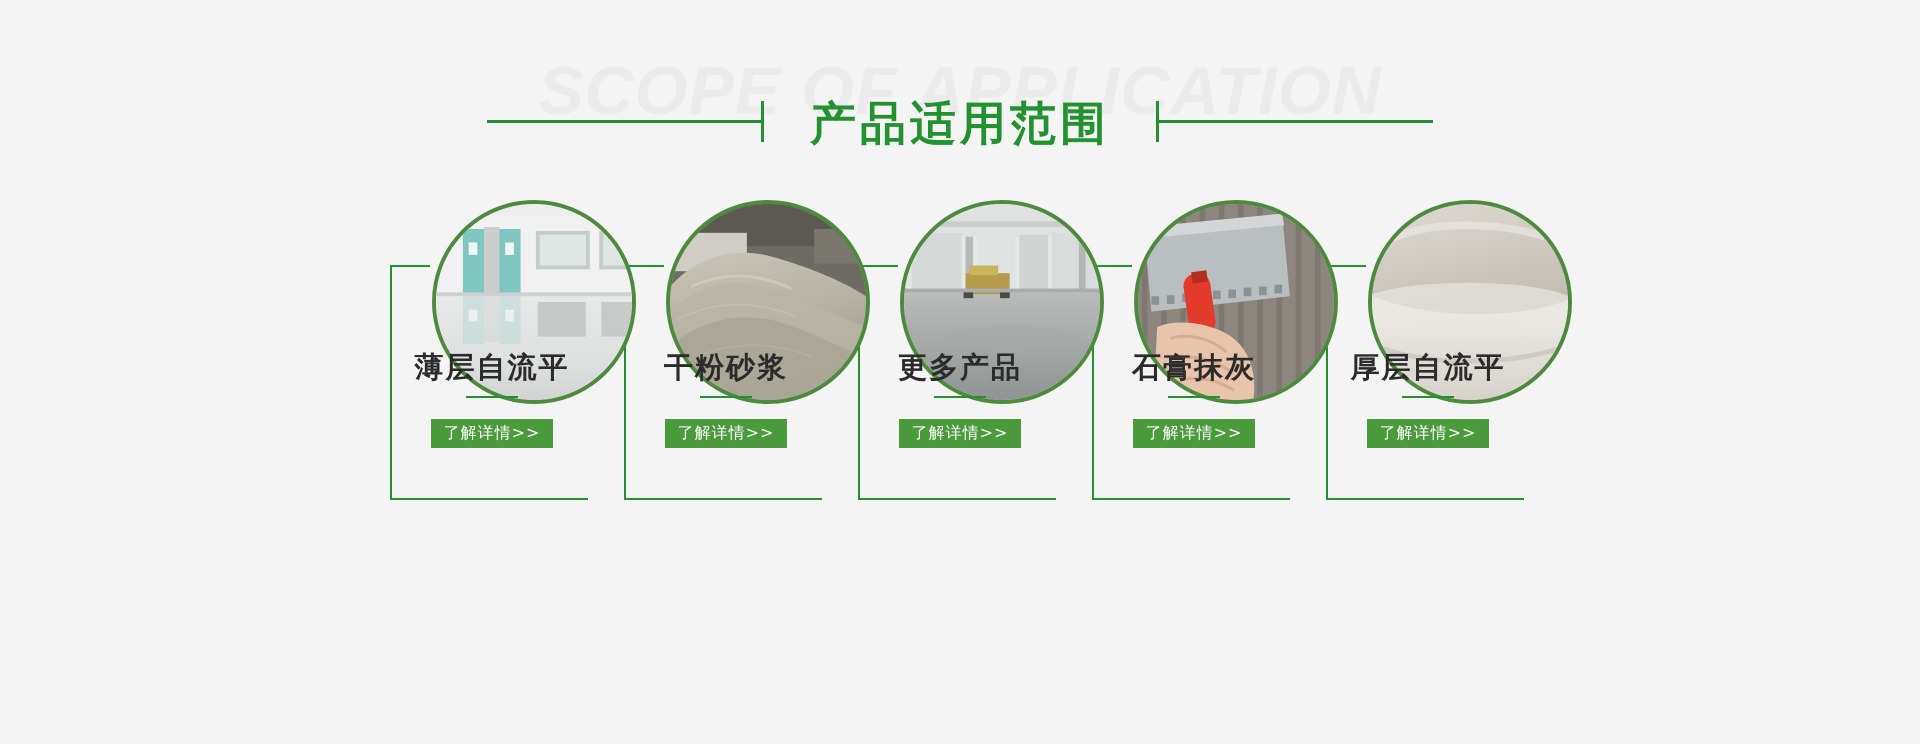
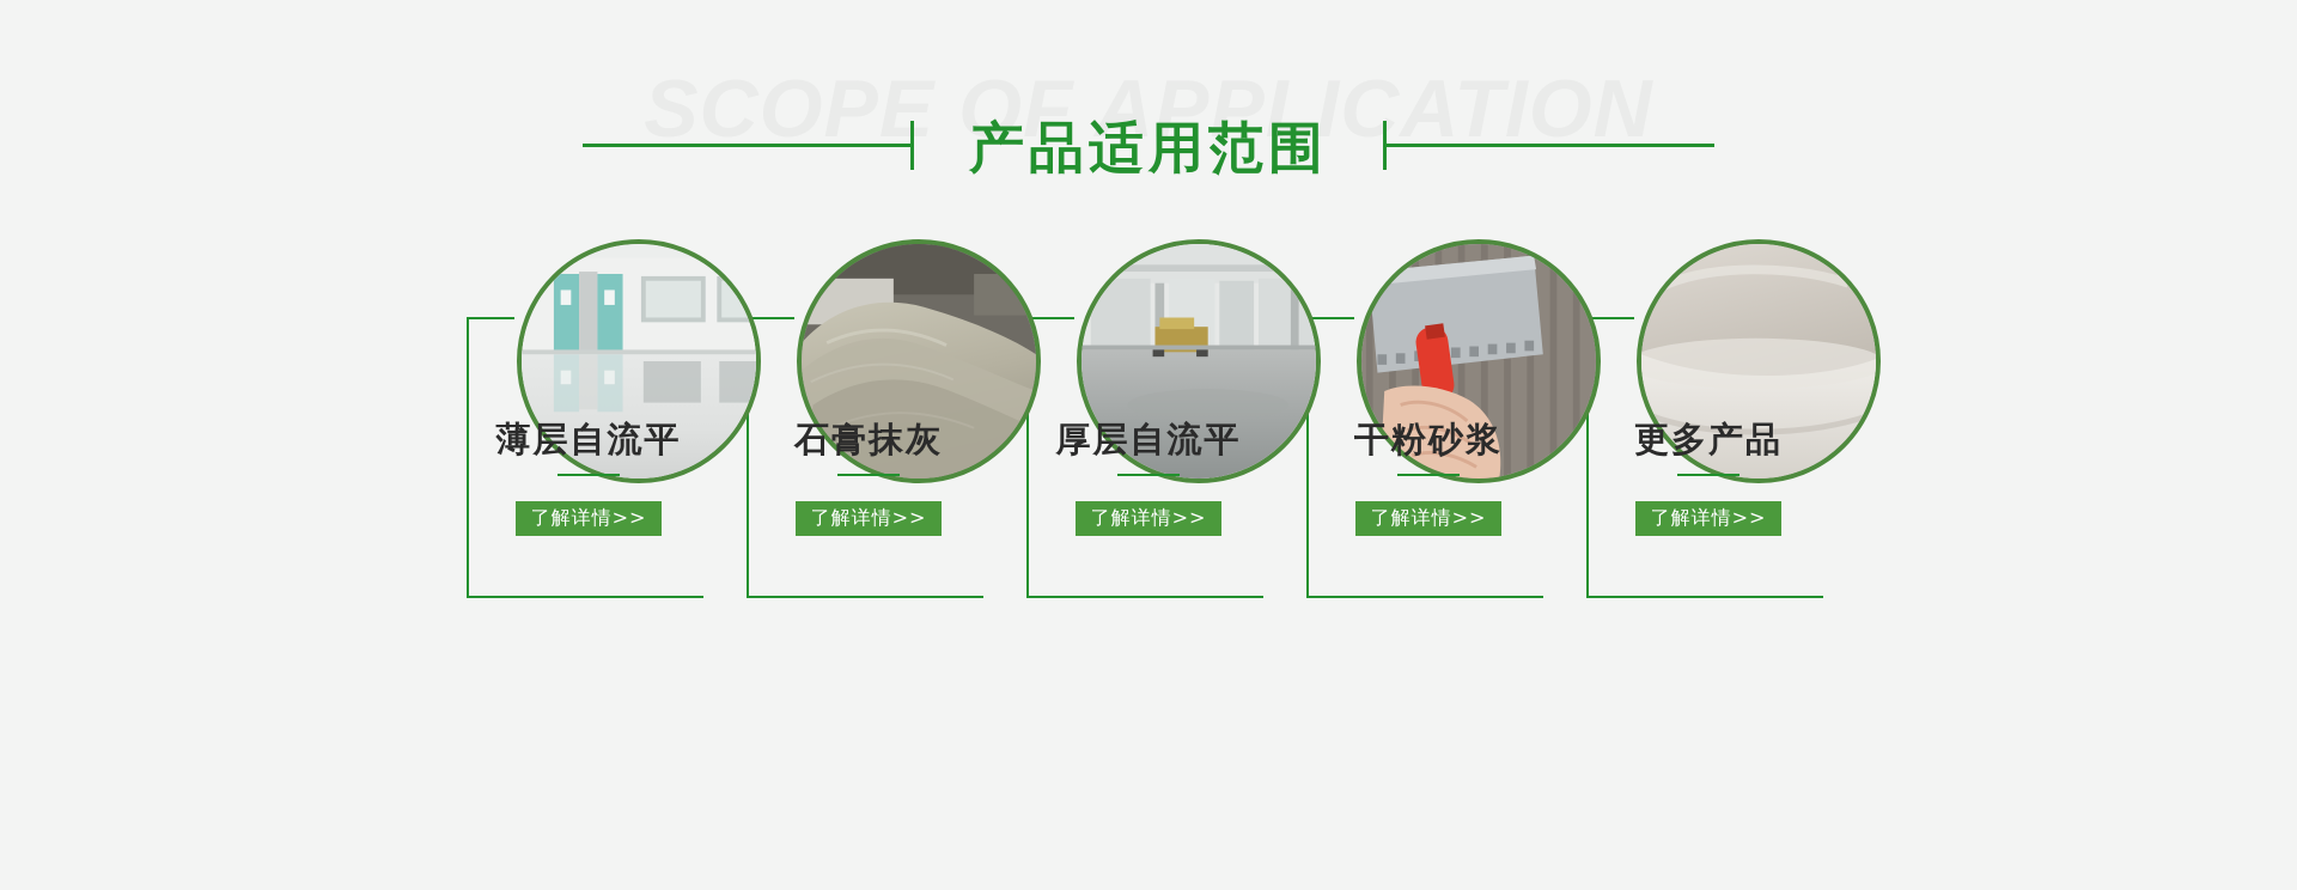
  SCOPE OF APPLICATION
  产品适用范围
  薄层自流平
  了解详情>>
- 干粉砂浆
+ 石膏抹灰
  了解详情>>
- 更多产品
+ 厚层自流平
  了解详情>>
- 石膏抹灰
+ 干粉砂浆
  了解详情>>
- 厚层自流平
+ 更多产品
  了解详情>>
